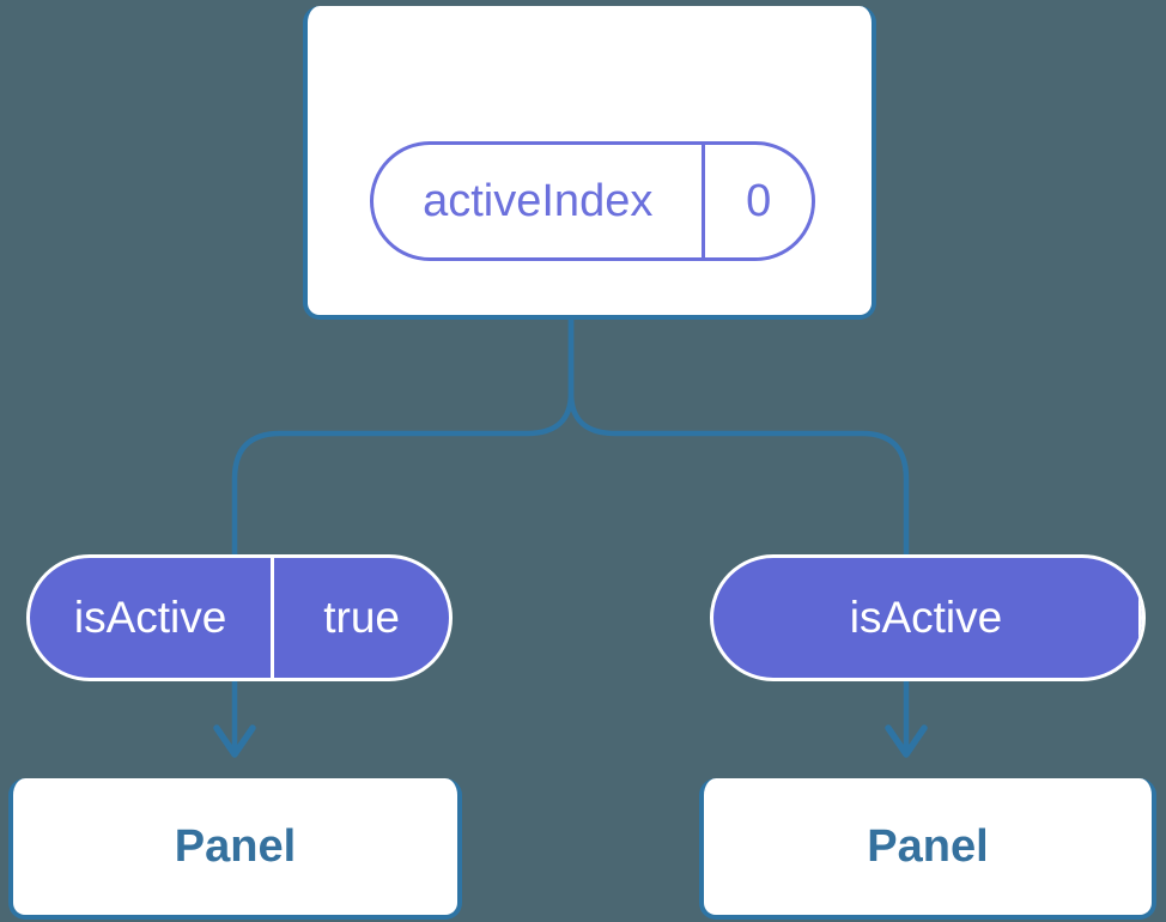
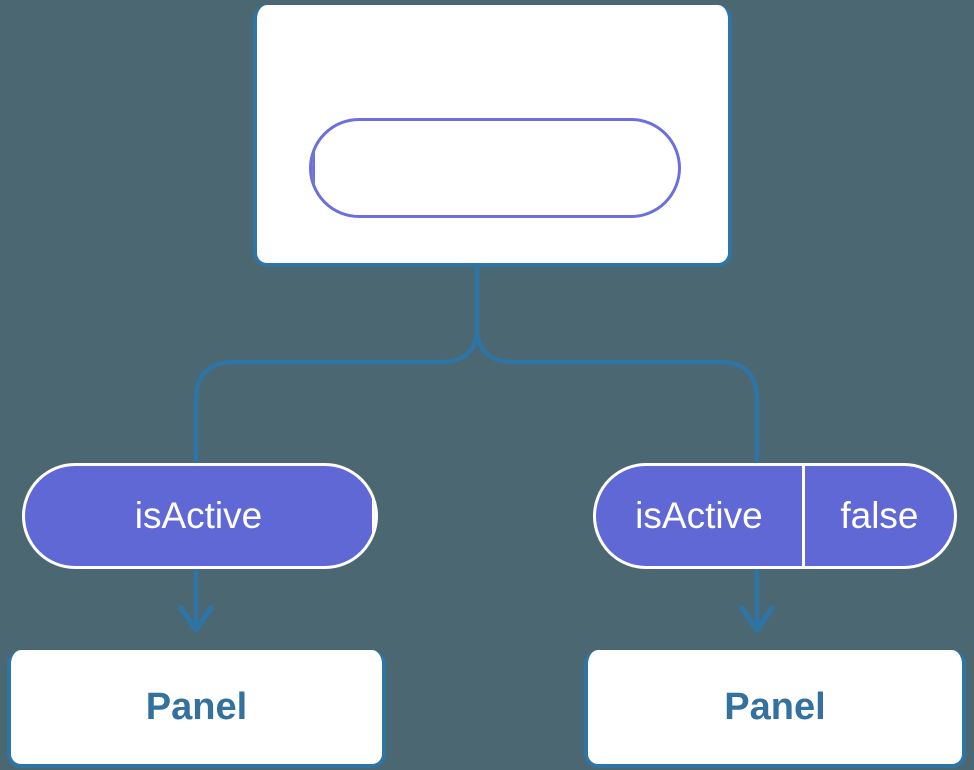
- activeIndex
- 0
  isActive
- true
  isActive
+ false
  Panel
  Panel
